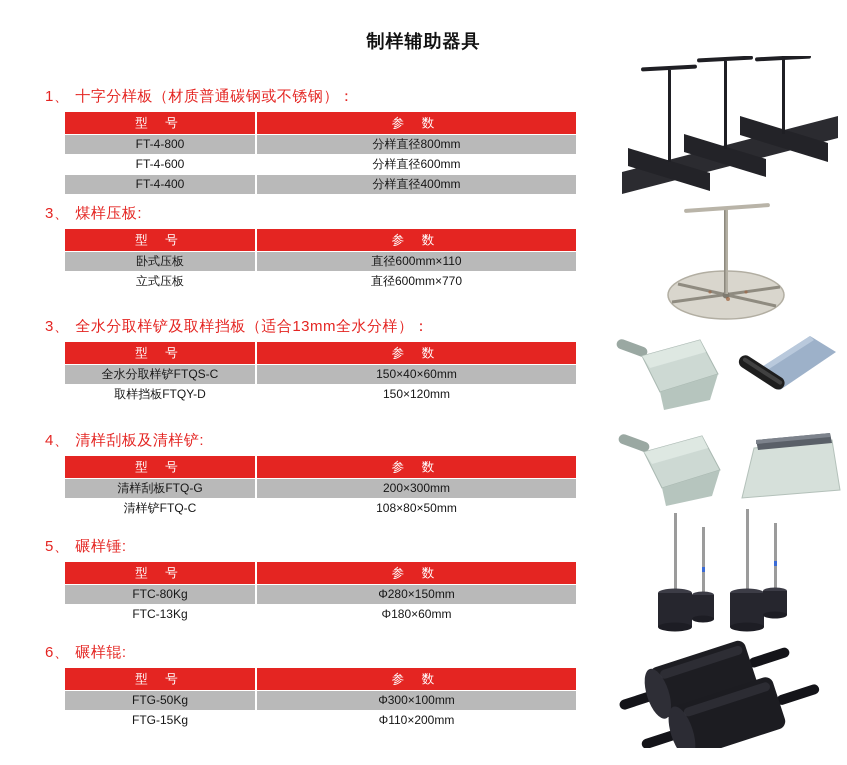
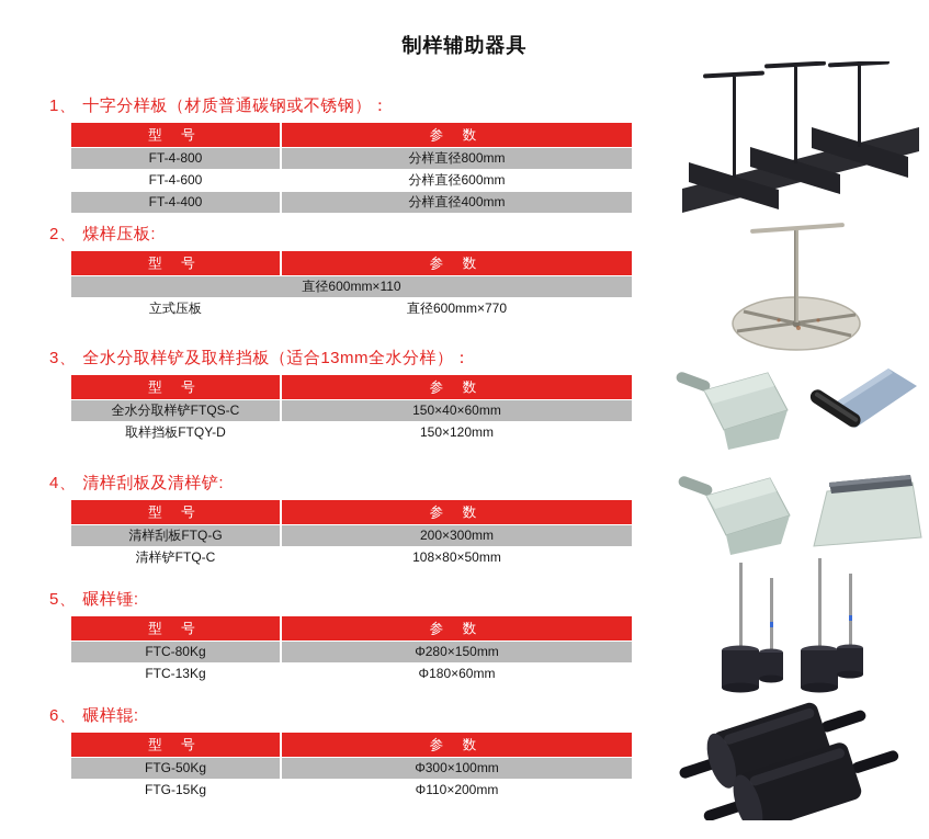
  制样辅助器具
  1、 十字分样板（材质普通碳钢或不锈钢）：
  型 号
  参 数
  FT-4-800
  分样直径800mm
  FT-4-600
  分样直径600mm
  FT-4-400
  分样直径400mm
- 3、 煤样压板:
+ 2、 煤样压板:
  型 号
  参 数
- 卧式压板
  直径600mm×110
  立式压板
  直径600mm×770
  3、 全水分取样铲及取样挡板（适合13mm全水分样）：
  型 号
  参 数
  全水分取样铲FTQS-C
  150×40×60mm
  取样挡板FTQY-D
  150×120mm
  4、 清样刮板及清样铲:
  型 号
  参 数
  清样刮板FTQ-G
  200×300mm
  清样铲FTQ-C
  108×80×50mm
  5、 碾样锤:
  型 号
  参 数
  FTC-80Kg
  Φ280×150mm
  FTC-13Kg
  Φ180×60mm
  6、 碾样辊:
  型 号
  参 数
  FTG-50Kg
  Φ300×100mm
  FTG-15Kg
  Φ110×200mm
